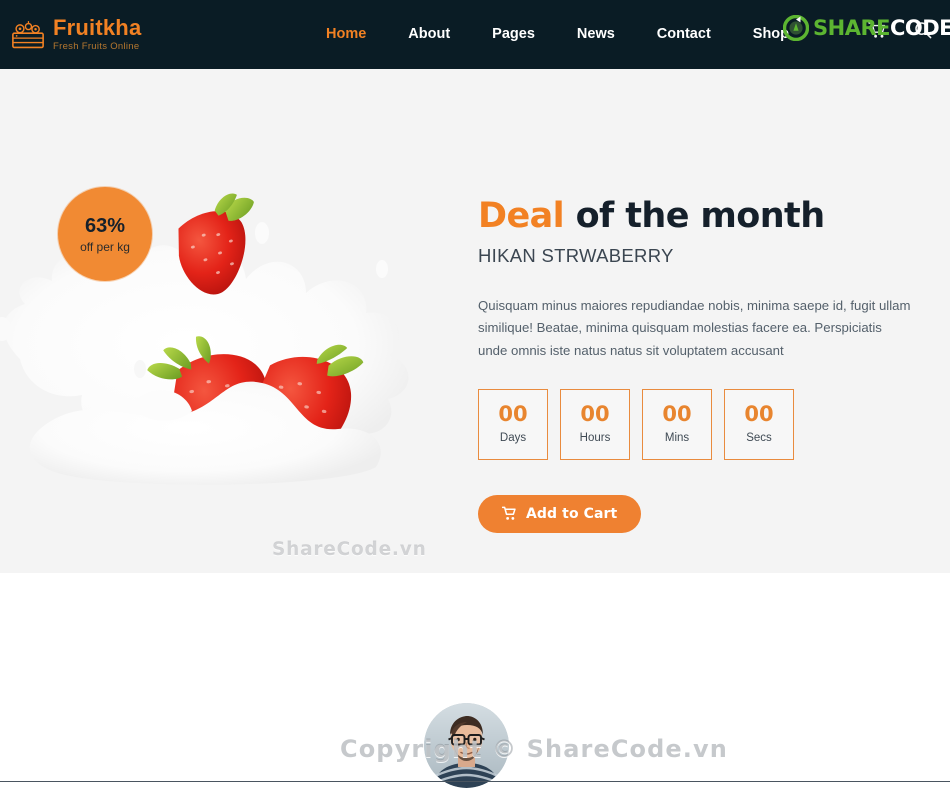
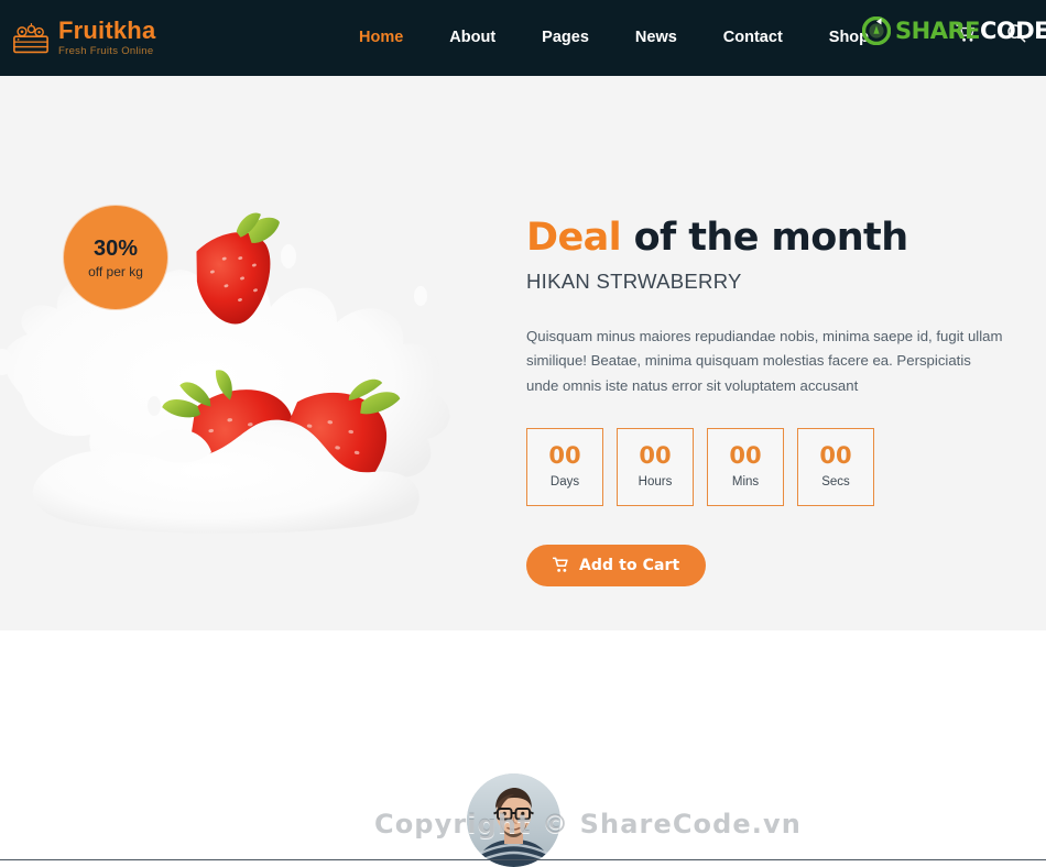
  Fruitkha
  Fresh Fruits Online
  Home
  About
  Pages
  News
  Contact
  Sho
  SHARECODE
- 63%
+ 30%
  off per kg
- ShareCode.vn
  Deal of the month
  HIKAN STRWABERRY
- Quisquam minus maiores repudiandae nobis, minima saepe id, fugit ullam similique! Beatae, minima quisquam molestias facere ea. Perspiciatis unde omnis iste natus natus sit voluptatem accusant
+ Quisquam minus maiores repudiandae nobis, minima saepe id, fugit ullam similique! Beatae, minima quisquam molestias facere ea. Perspiciatis unde omnis iste natus error sit voluptatem accusant
  00
  Days
  00
  Hours
  00
  Mins
  00
  Secs
  Add to Cart
  Copyright © ShareCode.vn
